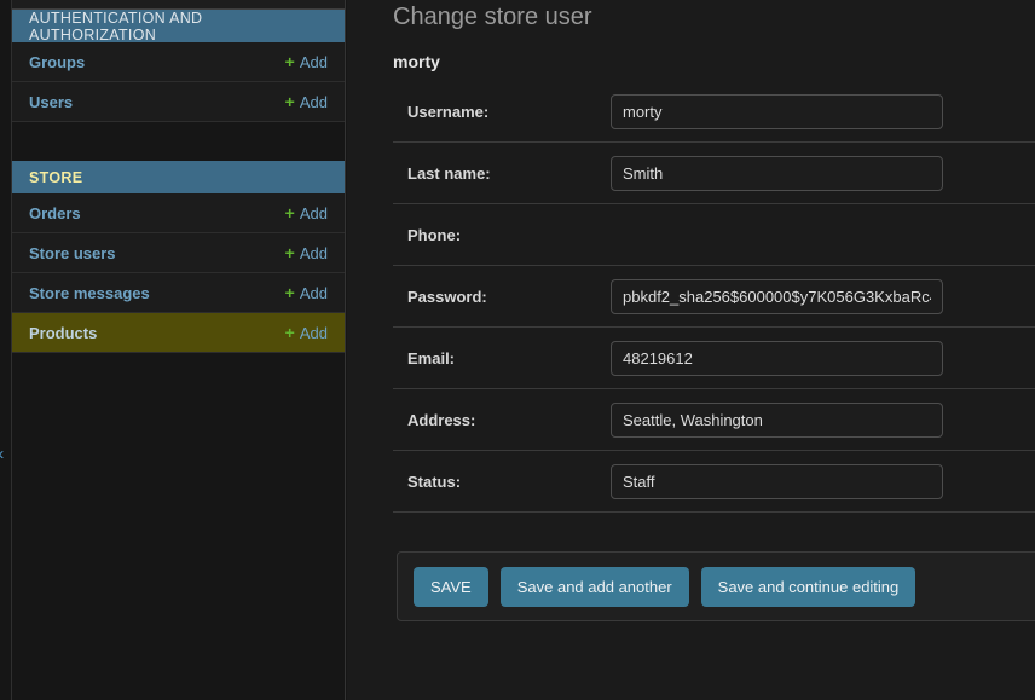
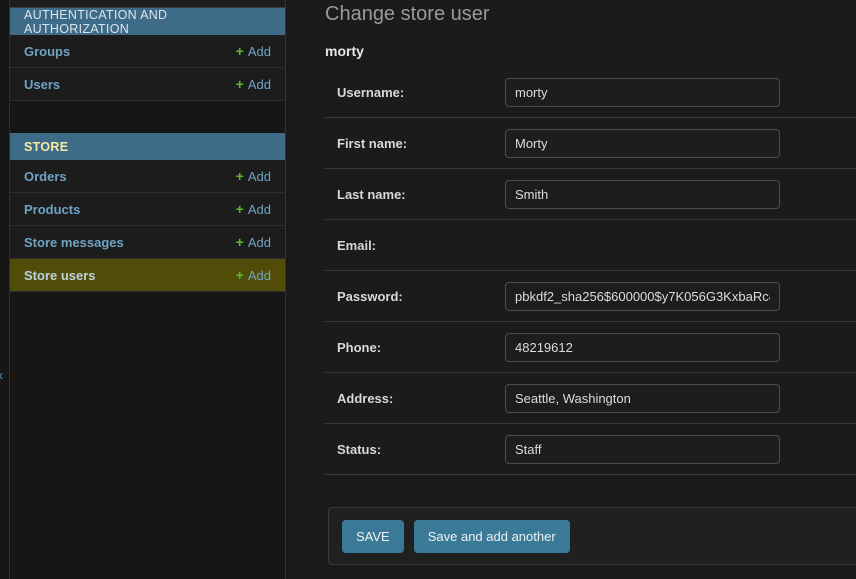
  AUTHENTICATION AND AUTHORIZATION
  Groups
  +
  Add
  Users
  +
  Add
  STORE
  Orders
  +
  Add
- Store users
+ Products
  +
  Add
  Store messages
  +
  Add
- Products
+ Store users
  +
  Add
  Change store user
  morty
  Username:
  morty
+ First name:
+ Morty
  Last name:
  Smith
- Phone:
+ Email:
  Password:
  pbkdf2_sha256$600000$y7K056G3KxbaRc
- Email:
+ Phone:
  48219612
  Address:
  Seattle, Washington
  Status:
  Staff
  SAVE
  Save and add another
- Save and continue editing
